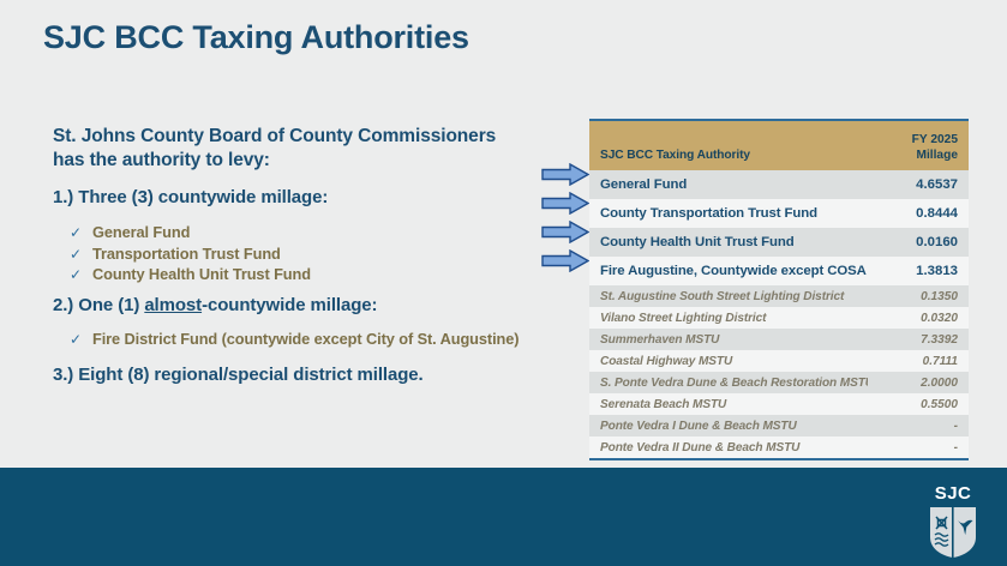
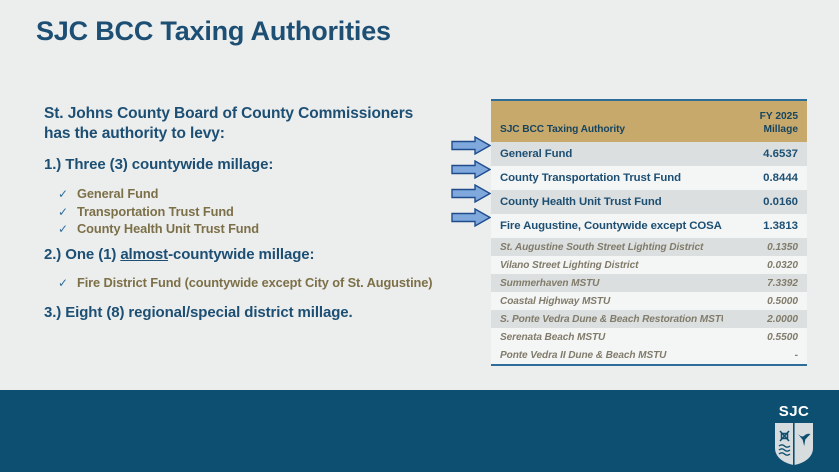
  SJC BCC Taxing Authorities
  St. Johns County Board of County Commissioners
  has the authority to levy:
  1.) Three (3) countywide millage:
  ✓
  General Fund
  ✓
  Transportation Trust Fund
  ✓
  County Health Unit Trust Fund
  2.) One (1) almost-countywide millage:
  ✓
  Fire District Fund (countywide except City of St. Augustine)
  3.) Eight (8) regional/special district millage.
  SJC BCC Taxing Authority	FY 2025 Millage
  General Fund	4.6537
  County Transportation Trust Fund	0.8444
  County Health Unit Trust Fund	0.0160
  Fire Augustine, Countywide except COSA	1.3813
  St. Augustine South Street Lighting District	0.1350
  Vilano Street Lighting District	0.0320
  Summerhaven MSTU	7.3392
- Coastal Highway MSTU	0.7111
+ Coastal Highway MSTU	0.5000
  S. Ponte Vedra Dune & Beach Restoration MST	2.0000
  Serenata Beach MSTU	0.5500
- Ponte Vedra I Dune & Beach MSTU	-
  Ponte Vedra II Dune & Beach MSTU	-
  SJC
